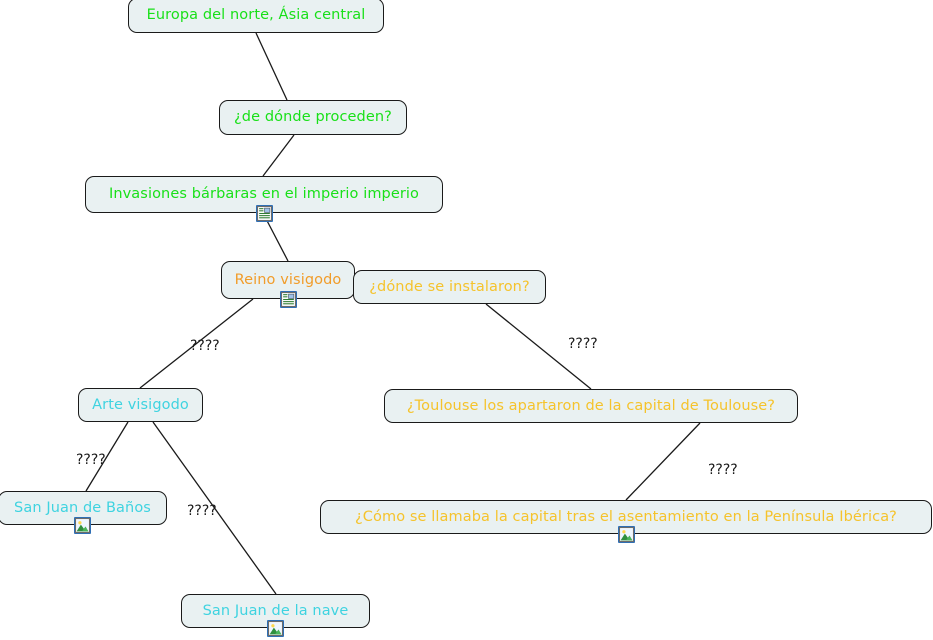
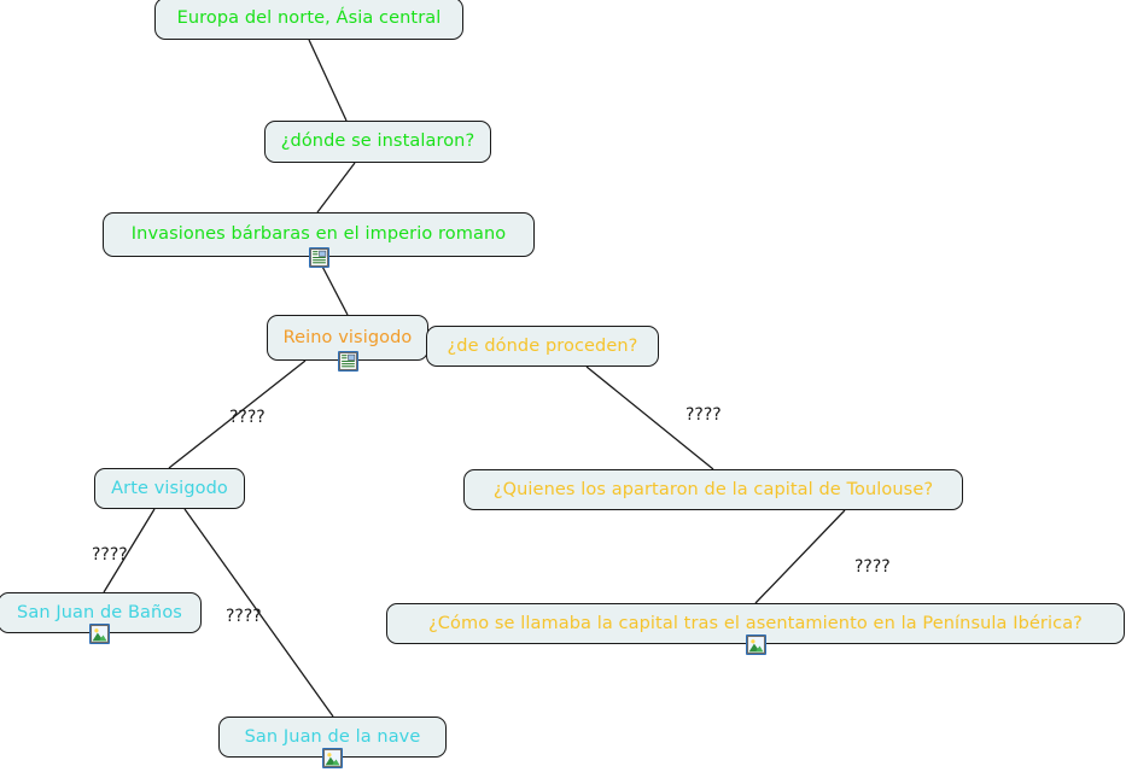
  Europa del norte, Ásia central
- ¿de dónde proceden?
+ ¿dónde se instalaron?
- Invasiones bárbaras en el imperio imperio
+ Invasiones bárbaras en el imperio romano
  Reino visigodo
- ¿dónde se instalaron?
+ ¿de dónde proceden?
  Arte visigodo
- ¿Toulouse los apartaron de la capital de Toulouse?
+ ¿Quienes los apartaron de la capital de Toulouse?
  San Juan de Baños
  ¿Cómo se llamaba la capital tras el asentamiento en la Península Ibérica?
  San Juan de la nave
  ????
  ????
  ????
  ????
  ????
